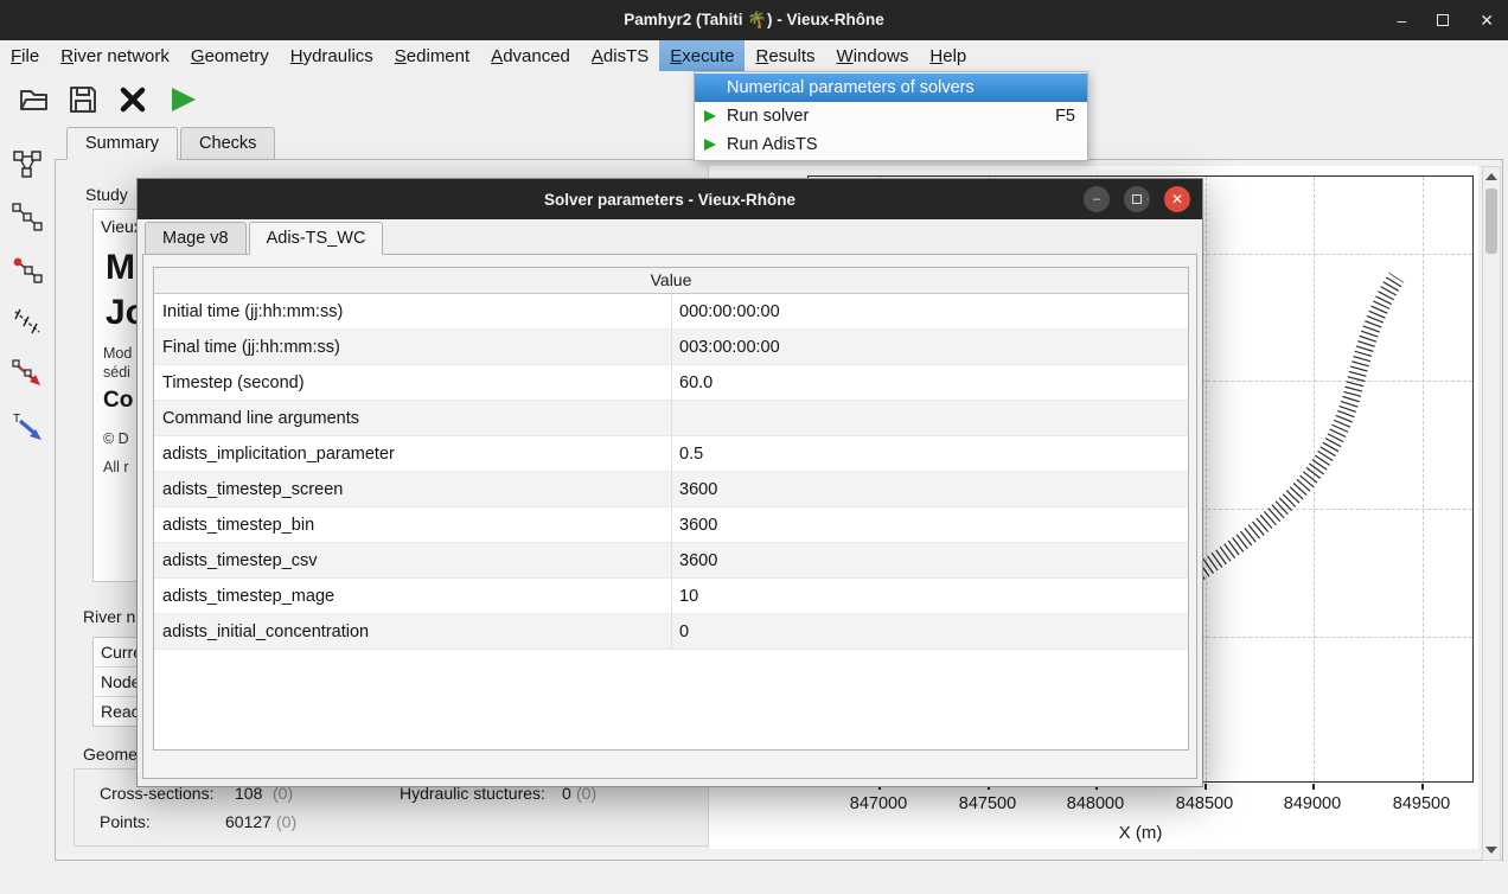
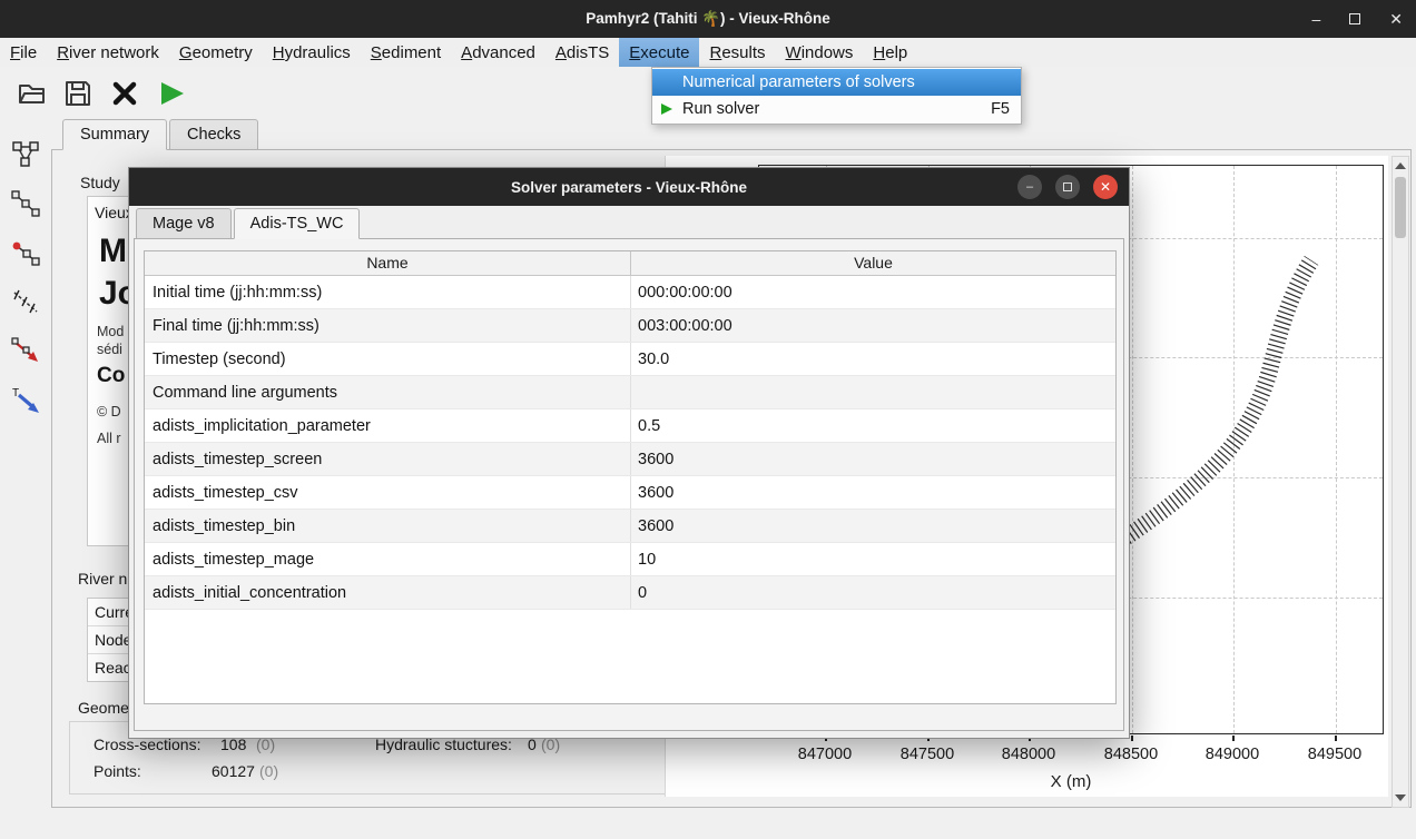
  Pamhyr2 (Tahiti 🌴) - Vieux-Rhône
  –
  ✕
  File
  River network
  Geometry
  Hydraulics
  Sediment
  Advanced
  AdisTS
  Execute
  Results
  Windows
  Help
  T
  Summary
  Checks
  Study
  Vieu
  M
  Mod
  sédi
  Co
  © D
  All r
  River n
  Curr
  Nod
  Rea
  Geome
  Cross-sections:
  108
  (0)
  Hydraulic stuctures:
  0
  (0)
  Points:
  60127
  (0)
  847000
  847500
  848000
  848500
  849000
  849500
  X (m)
  Solver parameters - Vieux-Rhône
  –
  ✕
  Mage v8
  Adis-TS_WC
+ Name
  Value
  Initial time (jj:hh:mm:ss)
  000:00:00:00
  Final time (jj:hh:mm:ss)
  003:00:00:00
  Timestep (second)
- 60.0
+ 30.0
  Command line arguments
  adists_implicitation_parameter
  0.5
  adists_timestep_screen
  3600
- adists_timestep_bin
+ adists_timestep_csv
  3600
- adists_timestep_csv
+ adists_timestep_bin
  3600
  adists_timestep_mage
  10
  adists_initial_concentration
  0
  Numerical parameters of solvers
  Run solver
  F5
- Run AdisTS
